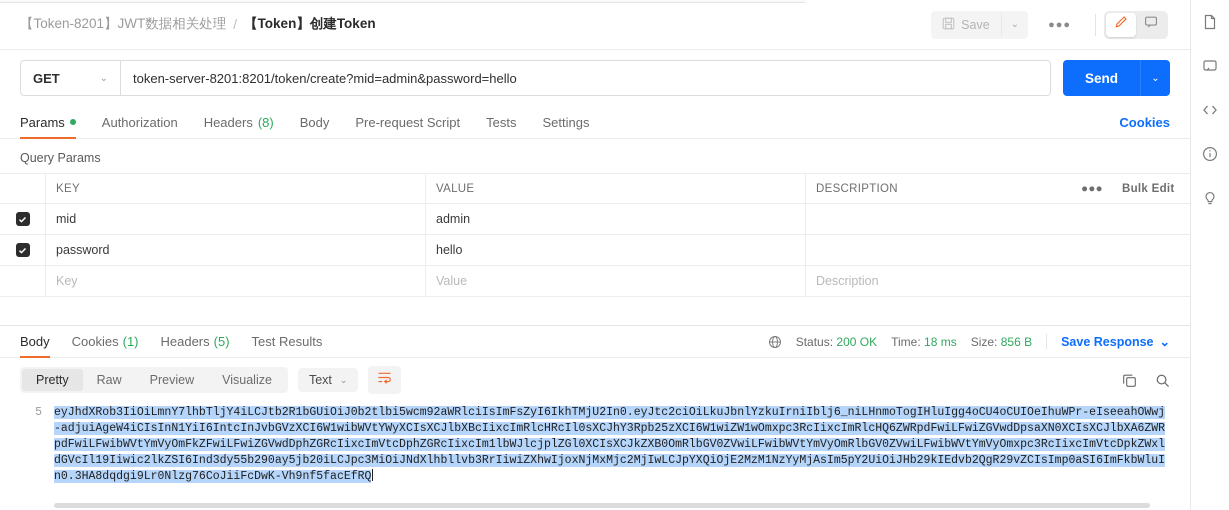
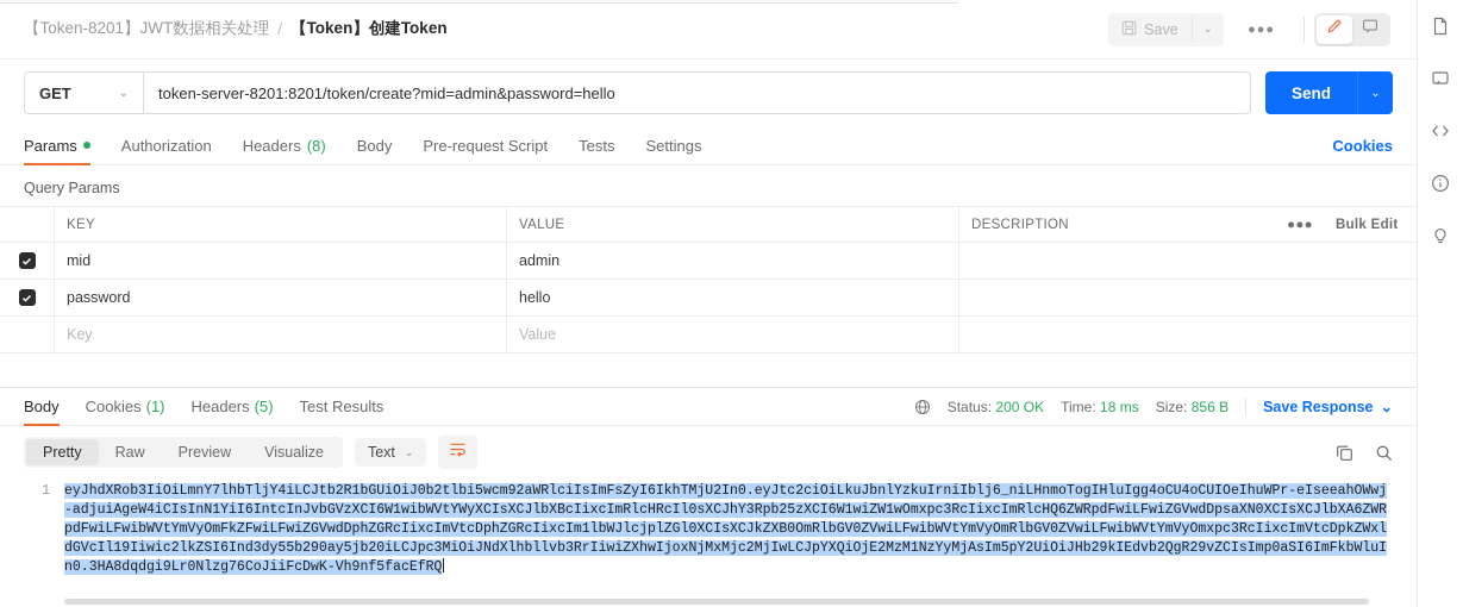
  【Token-8201】JWT数据相关处理
  /
  【Token】创建Token
  Save
  ⌄
  ●●●
  GET
  ⌄
  token-server-8201:8201/token/create?mid=admin&password=hello
  Send
  ⌄
  Params
  Authorization
  Headers
  (8)
  Body
  Pre-request Script
  Tests
  Settings
  Cookies
  Query Params
  KEY
  VALUE
  DESCRIPTION
  ●●●
  Bulk Edit
  mid
  admin
  password
  hello
  Key
  Value
- Description
  Body
  Cookies
  (1)
  Headers
  (5)
  Test Results
  Status: 200 OK
  Time: 18 ms
  Size: 856 B
  Save Response
  ⌄
  Pretty
  Raw
  Preview
  Visualize
  Text
  ⌄
- 5
+ 1
  eyJhdXRob3IiOiLmnY7lhbTljY4iLCJtb2R1bGUiOiJ0b2tlbi5wcm92aWRlciIsImFsZyI6IkhTMjU2In0.eyJtc2ciOiLkuJbnlYzkuIrniIblj6_niLHnmoTogIHluIgg4oCU4oCUIOeIhuWPr-eIseeahOWwj-adjuiAgeW4iCIsInN1YiI6IntcInJvbGVzXCI6W1wibWVtYWyXCIsXCJlbXBcIixcImRlcHRcIl0sXCJhY3Rpb25zXCI6W1wiZW1wOmxpc3RcIixcImRlcHQ6ZWRpdFwiLFwiZGVwdDpsaXN0XCIsXCJlbXA6ZWRpdFwiLFwibWVtYmVyOmFkZFwiLFwiZGVwdDphZGRcIixcImVtcDphZGRcIixcIm1lbWJlcjplZGl0XCIsXCJkZXB0OmRlbGV0ZVwiLFwibWVtYmVyOmRlbGV0ZVwiLFwibWVtYmVyOmxpc3RcIixcImVtcDpkZWxldGVcIl19Iiwic2lkZSI6Ind3dy55b290ay5jb20iLCJpc3MiOiJNdXlhbllvb3RrIiwiZXhwIjoxNjMxMjc2MjIwLCJpYXQiOjE2MzM1NzYyMjAsIm5pY2UiOiJHb29kIEdvb2QgR29vZCIsImp0aSI6ImFkbWluIn0.3HA8dqdgi9Lr0Nlzg76CoJiiFcDwK-Vh9nf5facEfRQ
